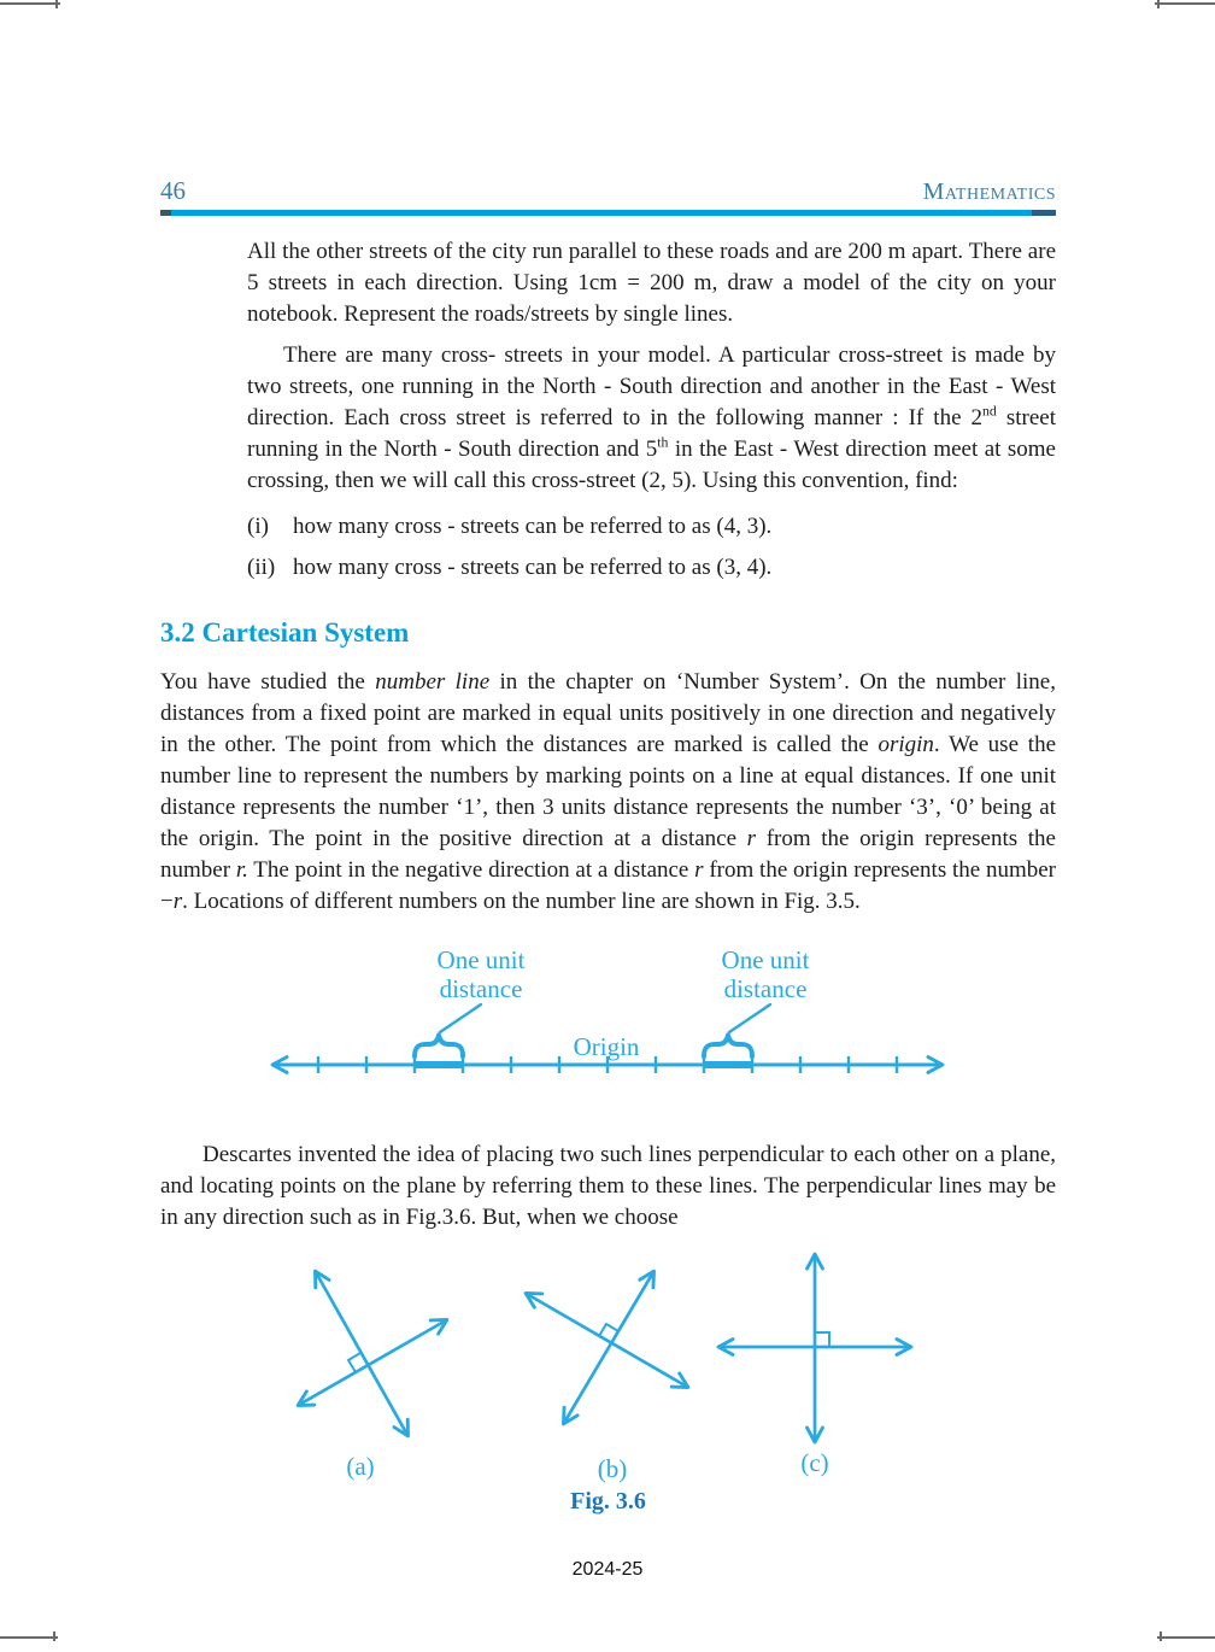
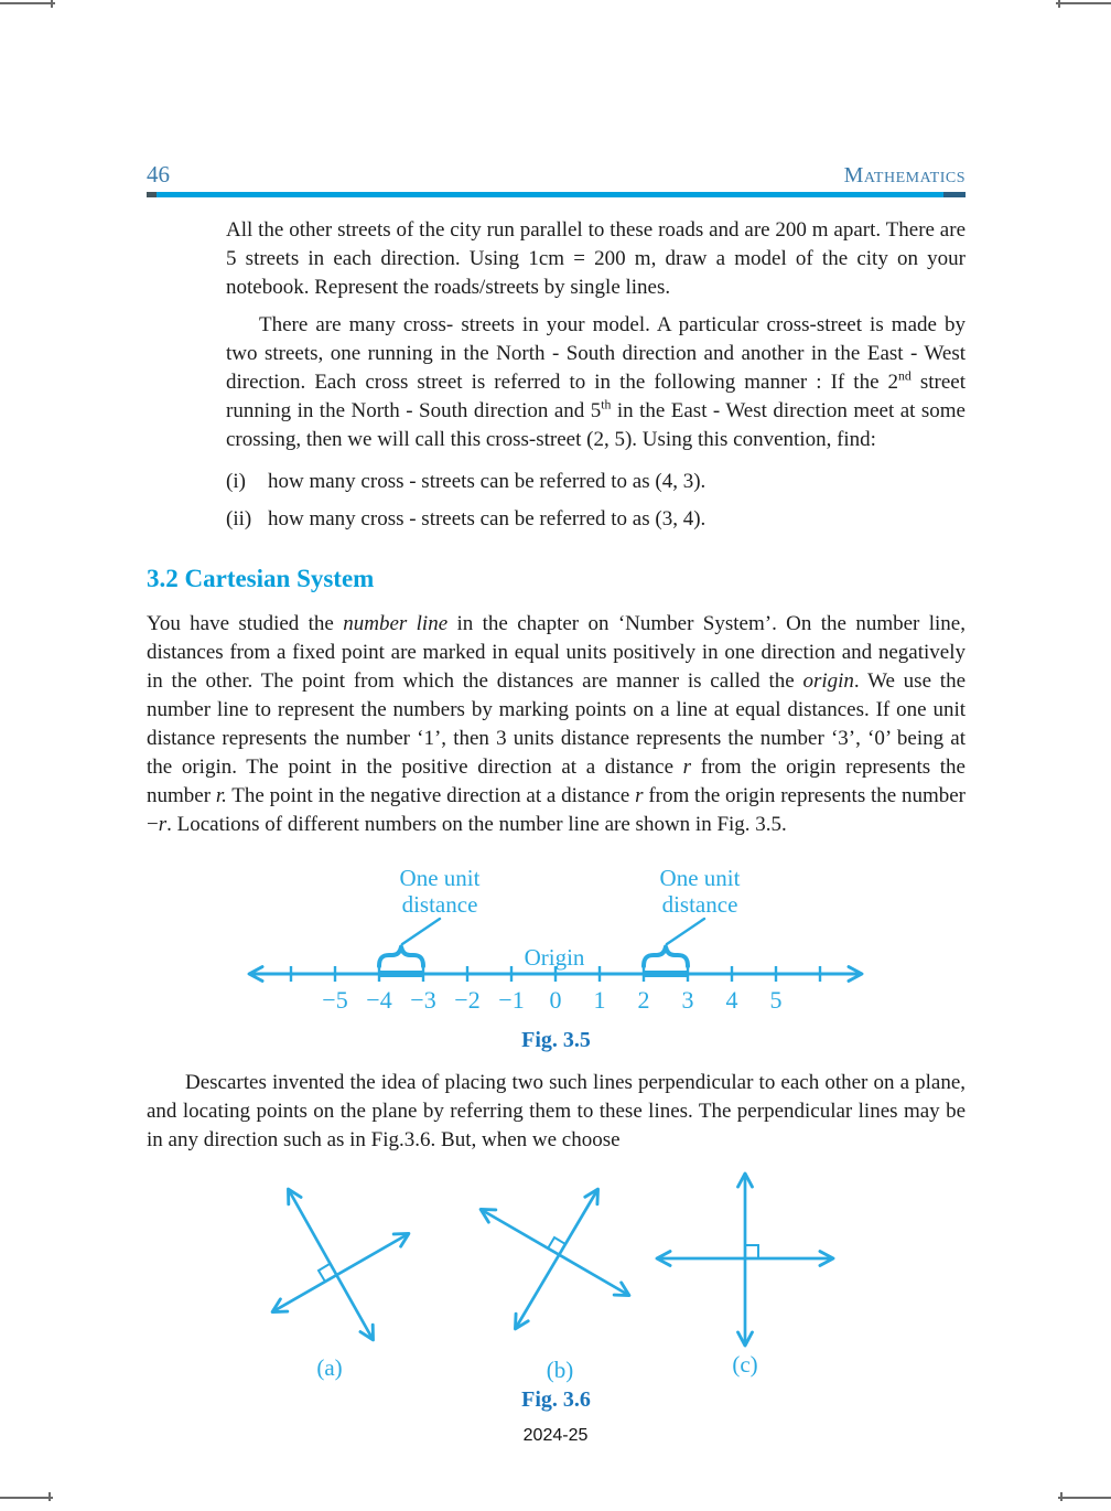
  46
  Mathematics
  All the other streets of the city run parallel to these roads and are 200 m apart. There are 5 streets in each direction. Using 1cm = 200 m, draw a model of the city on your notebook. Represent the roads/streets by single lines.
  There are many cross- streets in your model. A particular cross-street is made by two streets, one running in the North - South direction and another in the East - West direction. Each cross street is referred to in the following manner : If the 2nd street running in the North - South direction and 5th in the East - West direction meet at some crossing, then we will call this cross-street (2, 5). Using this convention, find:
  (i)
  how many cross - streets can be referred to as (4, 3).
  (ii)
  how many cross - streets can be referred to as (3, 4).
  3.2 Cartesian System
- You have studied the number line in the chapter on ‘Number System’. On the number line, distances from a fixed point are marked in equal units positively in one direction and negatively in the other. The point from which the distances are marked is called the origin. We use the number line to represent the numbers by marking points on a line at equal distances. If one unit distance represents the number ‘1’, then 3 units distance represents the number ‘3’, ‘0’ being at the origin. The point in the positive direction at a distance r from the origin represents the number r. The point in the negative direction at a distance r from the origin represents the number −r. Locations of different numbers on the number line are shown in Fig. 3.5.
+ You have studied the number line in the chapter on ‘Number System’. On the number line, distances from a fixed point are marked in equal units positively in one direction and negatively in the other. The point from which the distances are manner is called the origin. We use the number line to represent the numbers by marking points on a line at equal distances. If one unit distance represents the number ‘1’, then 3 units distance represents the number ‘3’, ‘0’ being at the origin. The point in the positive direction at a distance r from the origin represents the number r. The point in the negative direction at a distance r from the origin represents the number −r. Locations of different numbers on the number line are shown in Fig. 3.5.
  One unit
  distance
  One unit
  distance
  Origin
+ −5
+ −4
+ −3
+ −2
+ −1
+ 0
+ 1
+ 2
+ 3
+ 4
+ 5
+ Fig. 3.5
  Descartes invented the idea of placing two such lines perpendicular to each other on a plane, and locating points on the plane by referring them to these lines. The perpendicular lines may be in any direction such as in Fig.3.6. But, when we choose
  (a)
  (b)
  (c)
  Fig. 3.6
  2024-25
